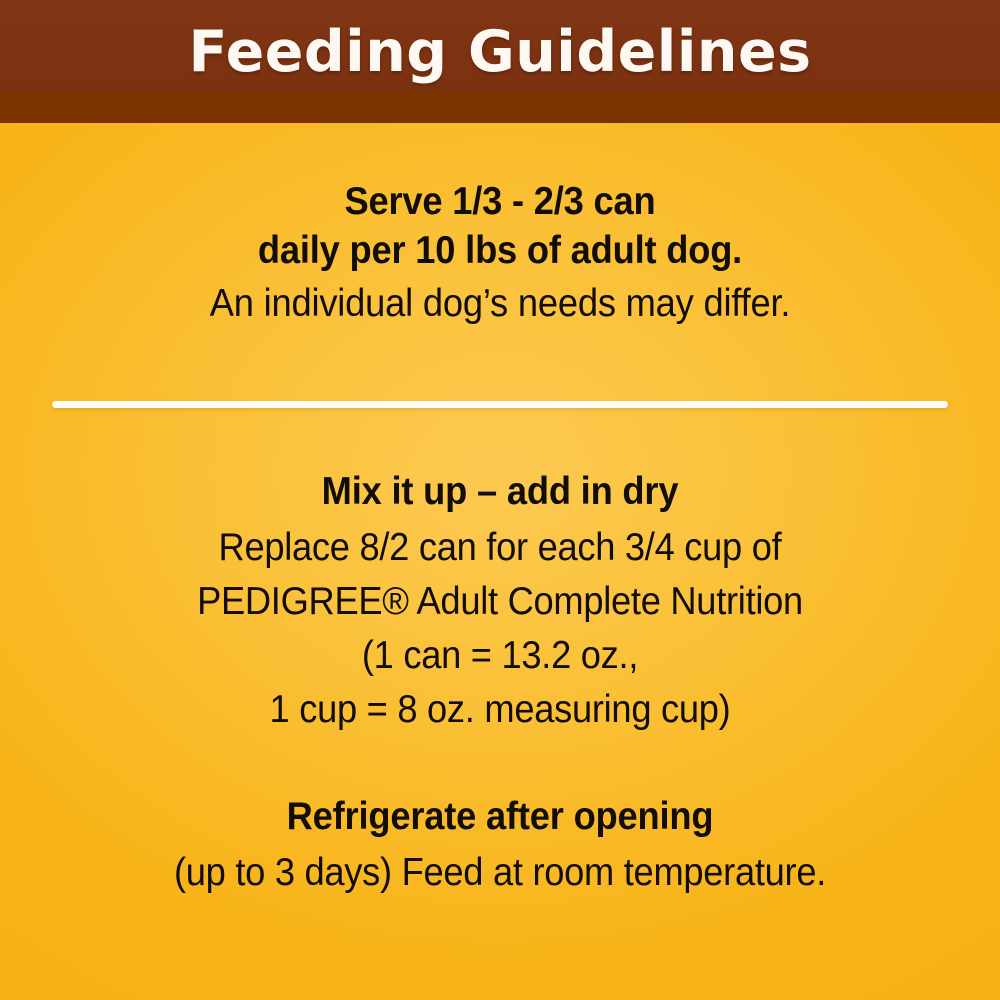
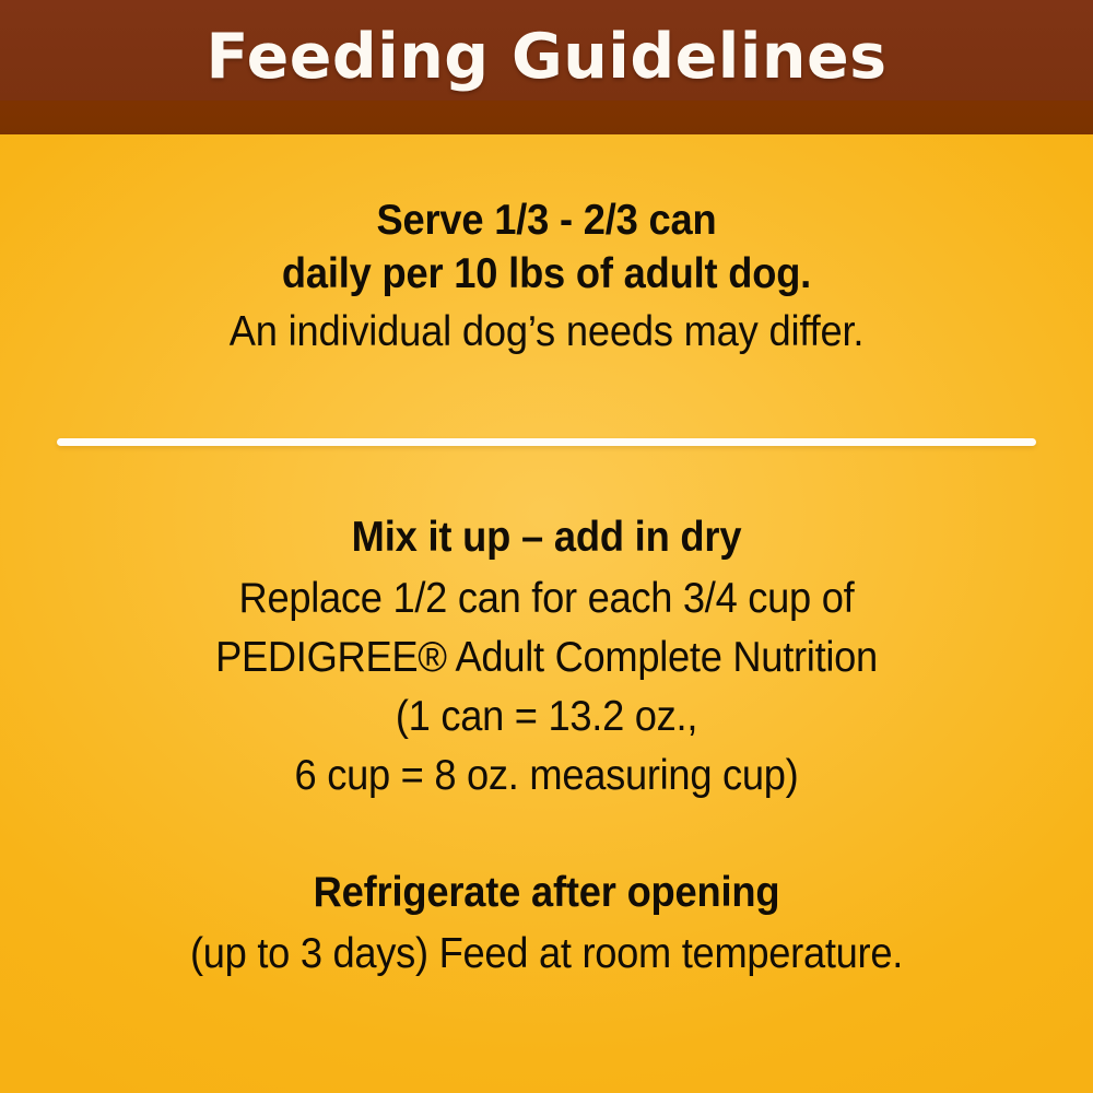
  Feeding Guidelines
  Serve 1/3 - 2/3 can
  daily per 10 lbs of adult dog.
  An individual dog’s needs may differ.
  Mix it up – add in dry
- Replace 8/2 can for each 3/4 cup of
+ Replace 1/2 can for each 3/4 cup of
  PEDIGREE® Adult Complete Nutrition
  (1 can = 13.2 oz.,
- 1 cup = 8 oz. measuring cup)
+ 6 cup = 8 oz. measuring cup)
  Refrigerate after opening
  (up to 3 days) Feed at room temperature.
